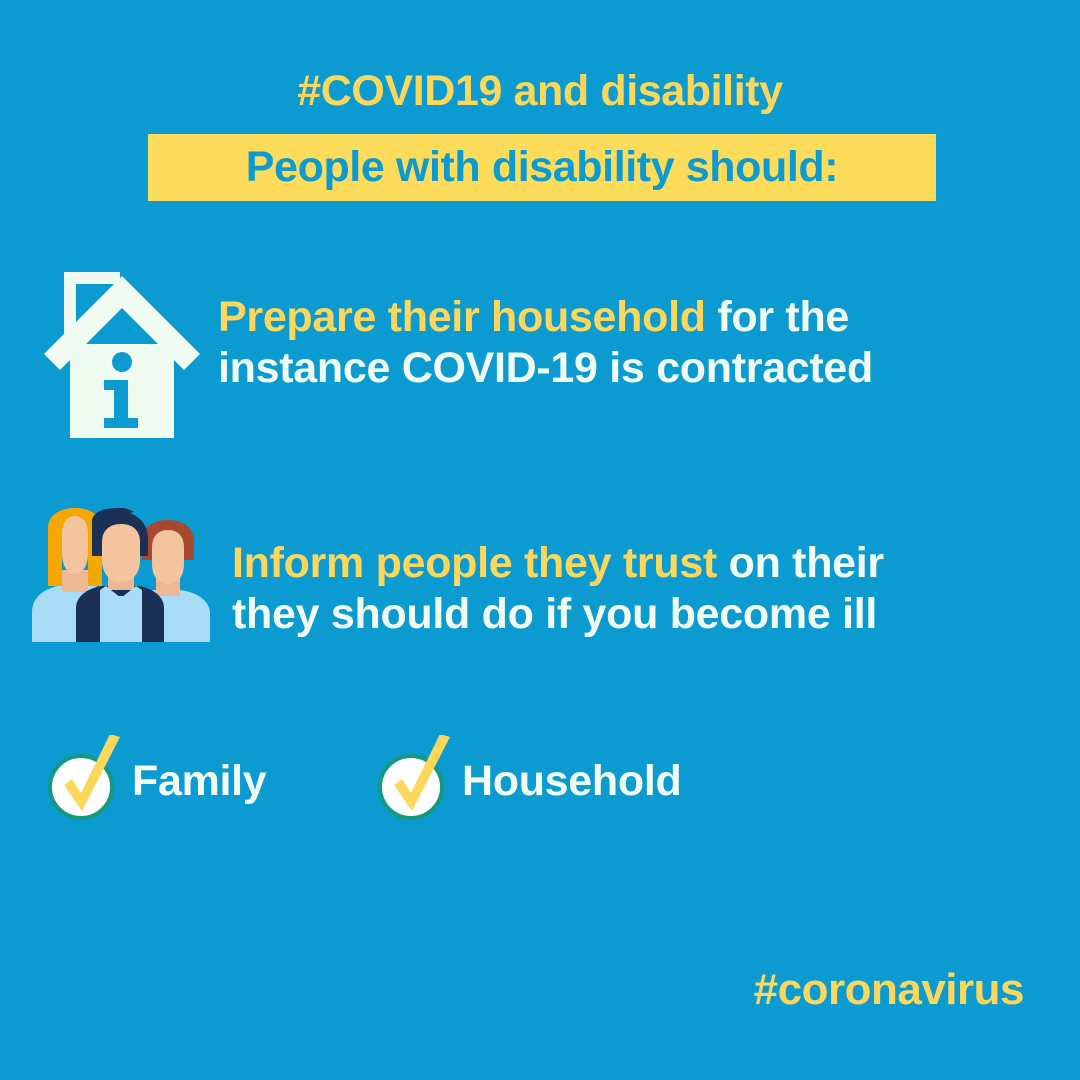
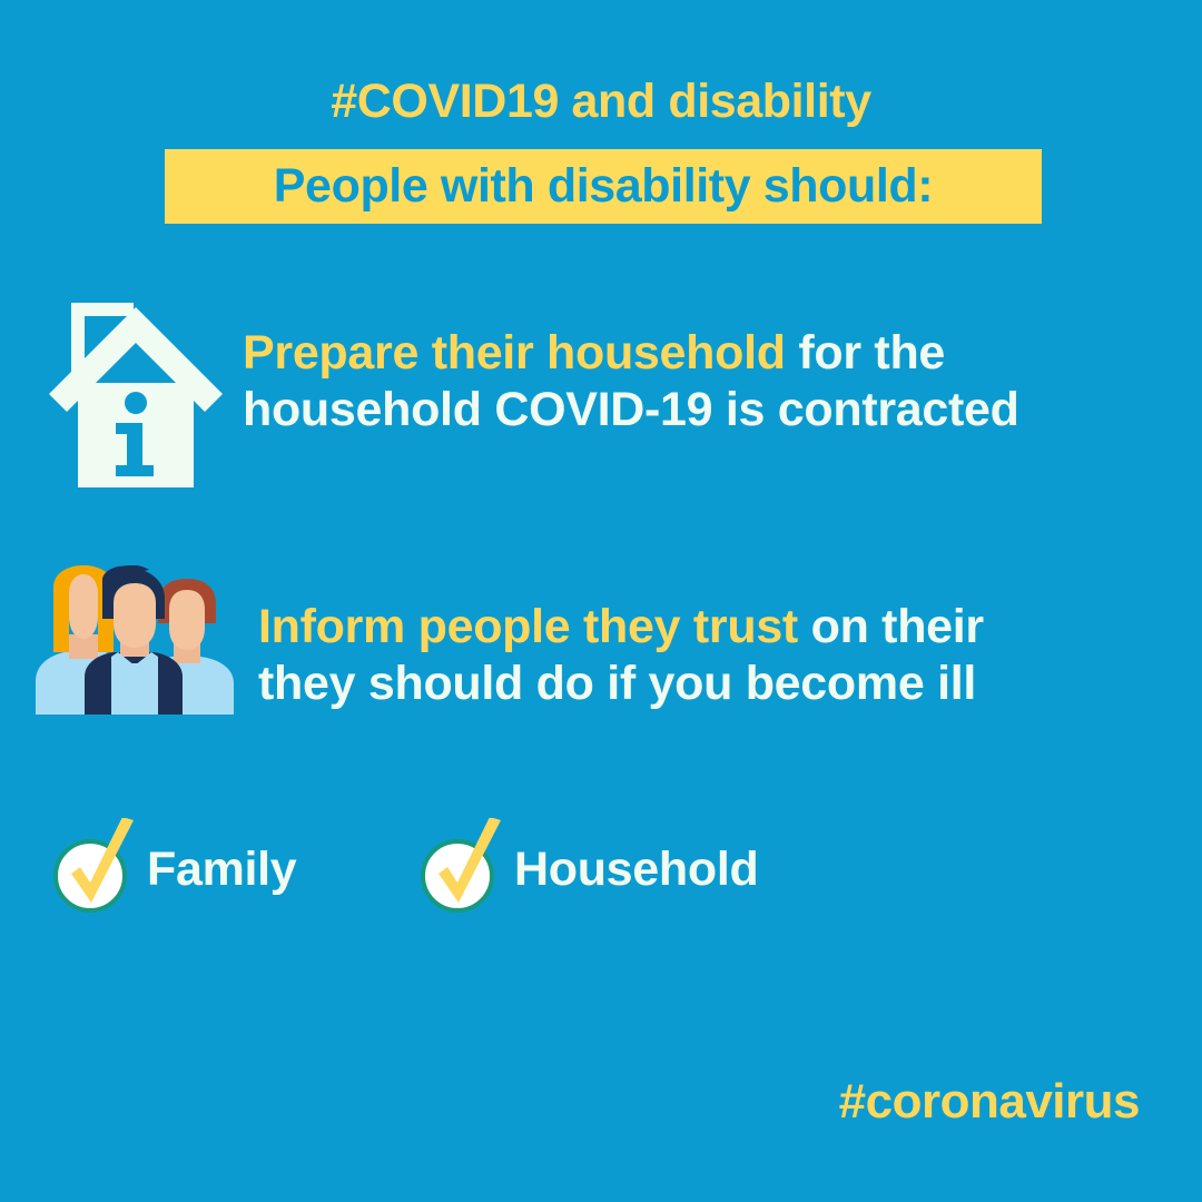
  #COVID19 and disability
  People with disability should:
- Prepare their household for the instance COVID-19 is contracted
+ Prepare their household for the household COVID-19 is contracted
  Inform people they trust on their they should do if you become ill
  Family
  Household
  #coronavirus
